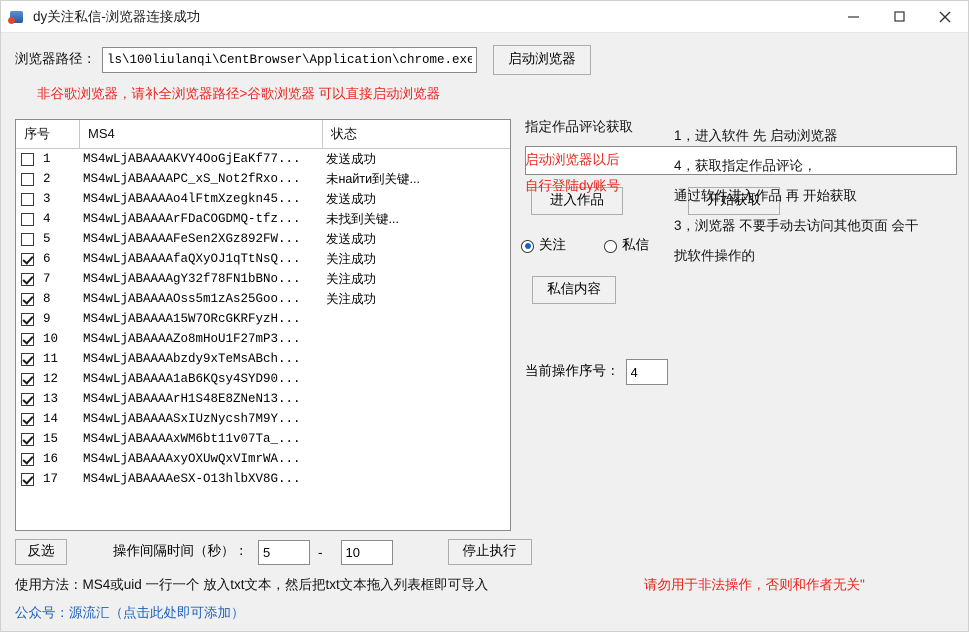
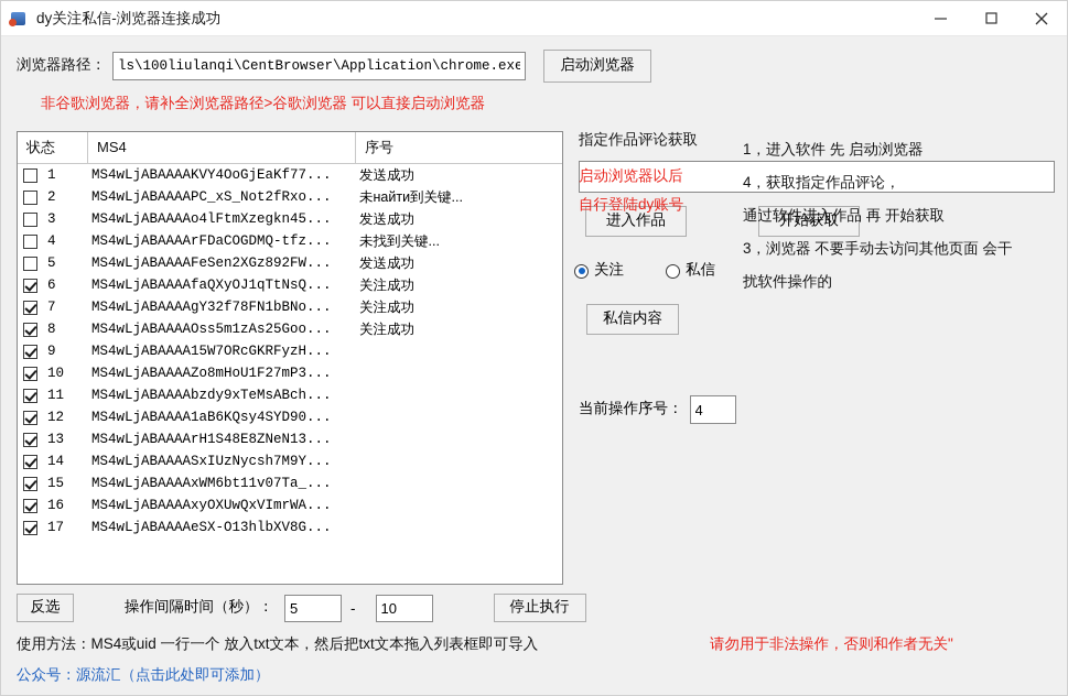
  dy关注私信-浏览器连接成功
  浏览器路径：
  ls\100liulanqi\CentBrowser\Application\chrome.exe
  启动浏览器
  非谷歌浏览器，请补全浏览器路径>谷歌浏览器 可以直接启动浏览器
- 序号
+ 状态
  MS4
- 状态
+ 序号
  1
  MS4wLjABAAAAKVY4OoGjEaKf77...
  发送成功
  2
  MS4wLjABAAAAPC_xS_Not2fRxo...
  未найти到关键...
  3
  MS4wLjABAAAAo4lFtmXzegkn45...
  发送成功
  4
  MS4wLjABAAAArFDaCOGDMQ-tfz...
  未找到关键...
  5
  MS4wLjABAAAAFeSen2XGz892FW...
  发送成功
  6
  MS4wLjABAAAAfaQXyOJ1qTtNsQ...
  关注成功
  7
  MS4wLjABAAAAgY32f78FN1bBNo...
  关注成功
  8
  MS4wLjABAAAAOss5m1zAs25Goo...
  关注成功
  9
  MS4wLjABAAAA15W7ORcGKRFyzH...
  10
  MS4wLjABAAAAZo8mHoU1F27mP3...
  11
  MS4wLjABAAAAbzdy9xTeMsABch...
  12
  MS4wLjABAAAA1aB6KQsy4SYD90...
  13
  MS4wLjABAAAArH1S48E8ZNeN13...
  14
  MS4wLjABAAAASxIUzNycsh7M9Y...
  15
  MS4wLjABAAAAxWM6bt11v07Ta_...
  16
  MS4wLjABAAAAxyOXUwQxVImrWA...
  17
  MS4wLjABAAAAeSX-O13hlbXV8G...
  指定作品评论获取
  进入作品
  开始获取
  启动浏览器以后
  自行登陆dy账号
  1，进入软件 先 启动浏览器
  4，获取指定作品评论，
  通过软件进入作品 再 开始获取
  3，浏览器 不要手动去访问其他页面 会干
  扰软件操作的
  关注
  私信
  私信内容
  当前操作序号：
  4
  反选
  操作间隔时间（秒）：
  5
  -
  10
  停止执行
  使用方法：MS4或uid 一行一个 放入txt文本，然后把txt文本拖入列表框即可导入
  请勿用于非法操作，否则和作者无关"
  公众号：源流汇（点击此处即可添加）
